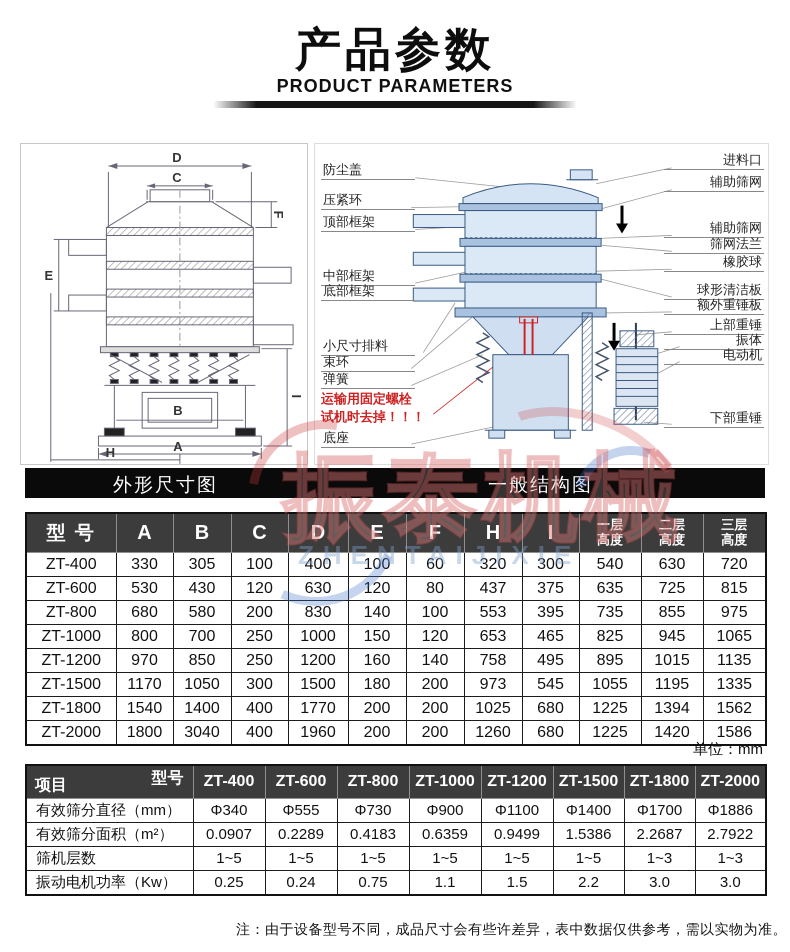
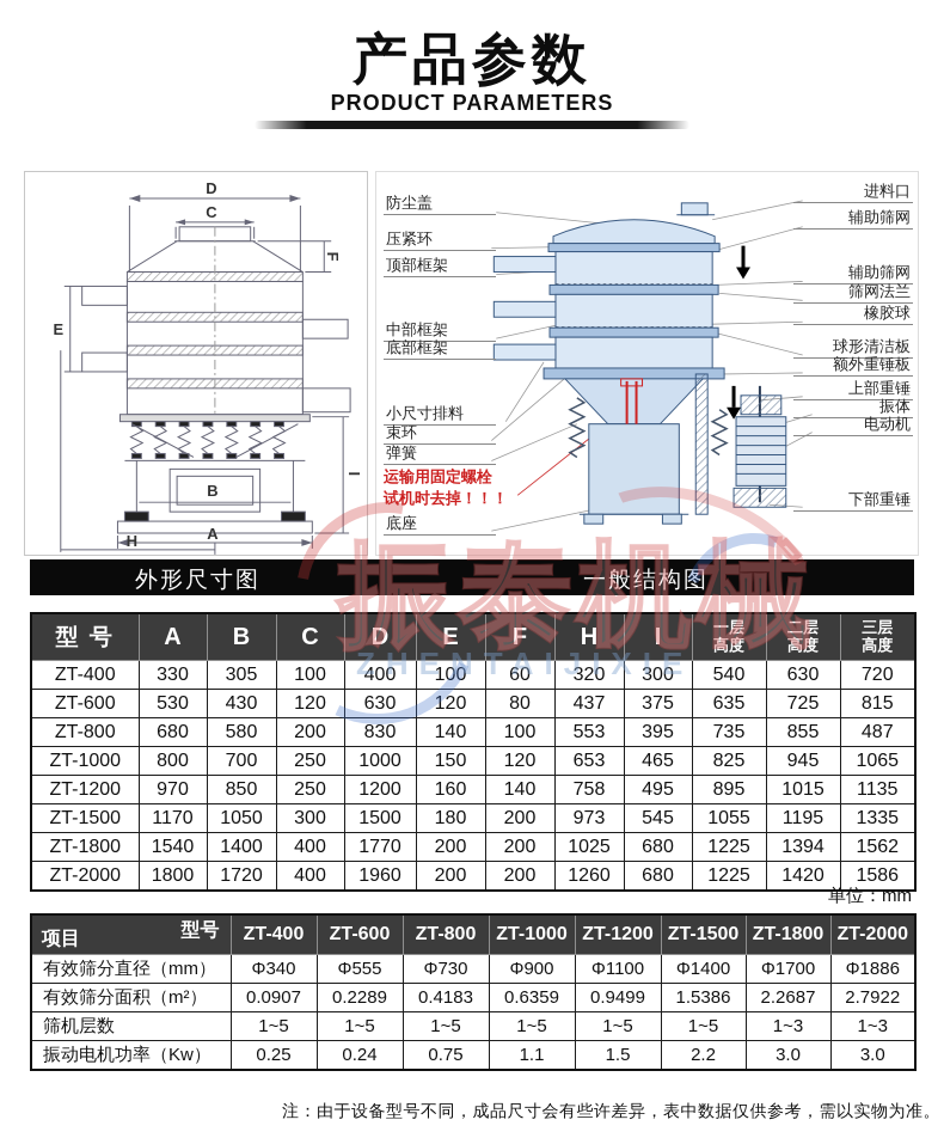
  产品参数
  PRODUCT PARAMETERS
  D
  C
  E
  B
  A
  H
  防尘盖
  压紧环
  顶部框架
  中部框架
  底部框架
  小尺寸排料
  束环
  弹簧
  运输用固定螺栓
  试机时去掉！！！
  底座
  进料口
  辅助筛网
  辅助筛网
  筛网法兰
  橡胶球
  球形清洁板
  额外重锤板
  上部重锤
  振体
  电动机
  下部重锤
  外形尺寸图
  一般结构图
  振泰机械
  ZHENTAIJIXIE
  型 号	A	B	C	D	E	F	H	I	一层 高度	二层 高度	三层 高度
  ZT-400	330	305	100	400	100	60	320	300	540	630	720
  ZT-600	530	430	120	630	120	80	437	375	635	725	815
- ZT-800	680	580	200	830	140	100	553	395	735	855	975
+ ZT-800	680	580	200	830	140	100	553	395	735	855	487
  ZT-1000	800	700	250	1000	150	120	653	465	825	945	1065
  ZT-1200	970	850	250	1200	160	140	758	495	895	1015	1135
  ZT-1500	1170	1050	300	1500	180	200	973	545	1055	1195	1335
  ZT-1800	1540	1400	400	1770	200	200	1025	680	1225	1394	1562
- ZT-2000	1800	3040	400	1960	200	200	1260	680	1225	1420	1586
+ ZT-2000	1800	1720	400	1960	200	200	1260	680	1225	1420	1586
  单位：mm
  型号 项目	ZT-400	ZT-600	ZT-800	ZT-1000	ZT-1200	ZT-1500	ZT-1800	ZT-2000
  有效筛分直径（mm）	Φ340	Φ555	Φ730	Φ900	Φ1100	Φ1400	Φ1700	Φ1886
  有效筛分面积（m²）	0.0907	0.2289	0.4183	0.6359	0.9499	1.5386	2.2687	2.7922
  筛机层数	1~5	1~5	1~5	1~5	1~5	1~5	1~3	1~3
  振动电机功率（Kw）	0.25	0.24	0.75	1.1	1.5	2.2	3.0	3.0
  注：由于设备型号不同，成品尺寸会有些许差异，表中数据仅供参考，需以实物为准。
